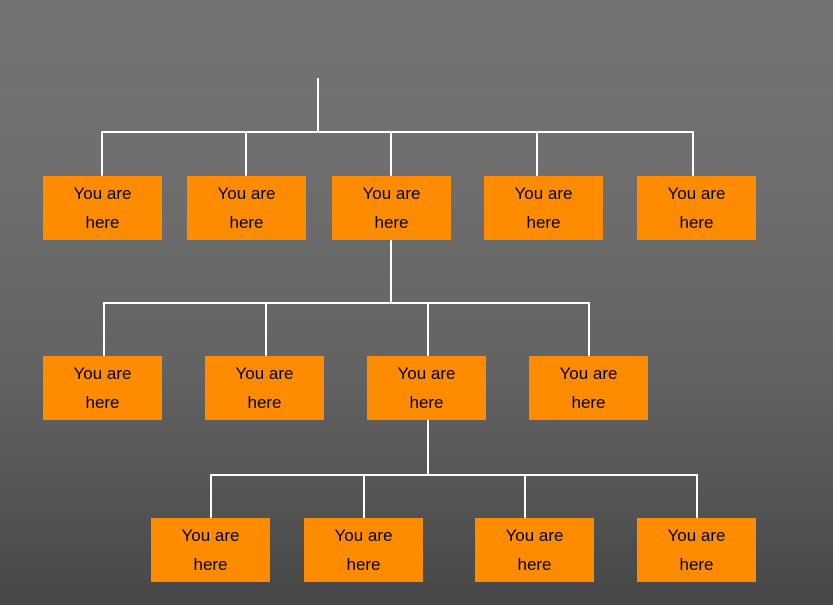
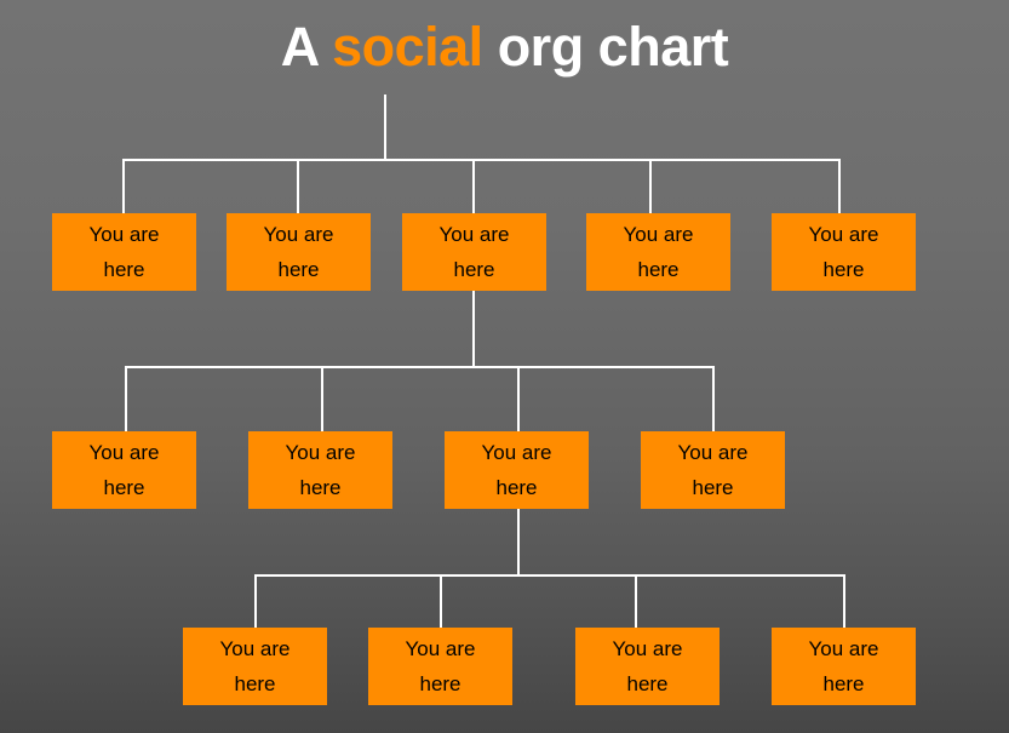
+ A social org chart
  You are
  here
  You are
  here
  You are
  here
  You are
  here
  You are
  here
  You are
  here
  You are
  here
  You are
  here
  You are
  here
  You are
  here
  You are
  here
  You are
  here
  You are
  here
